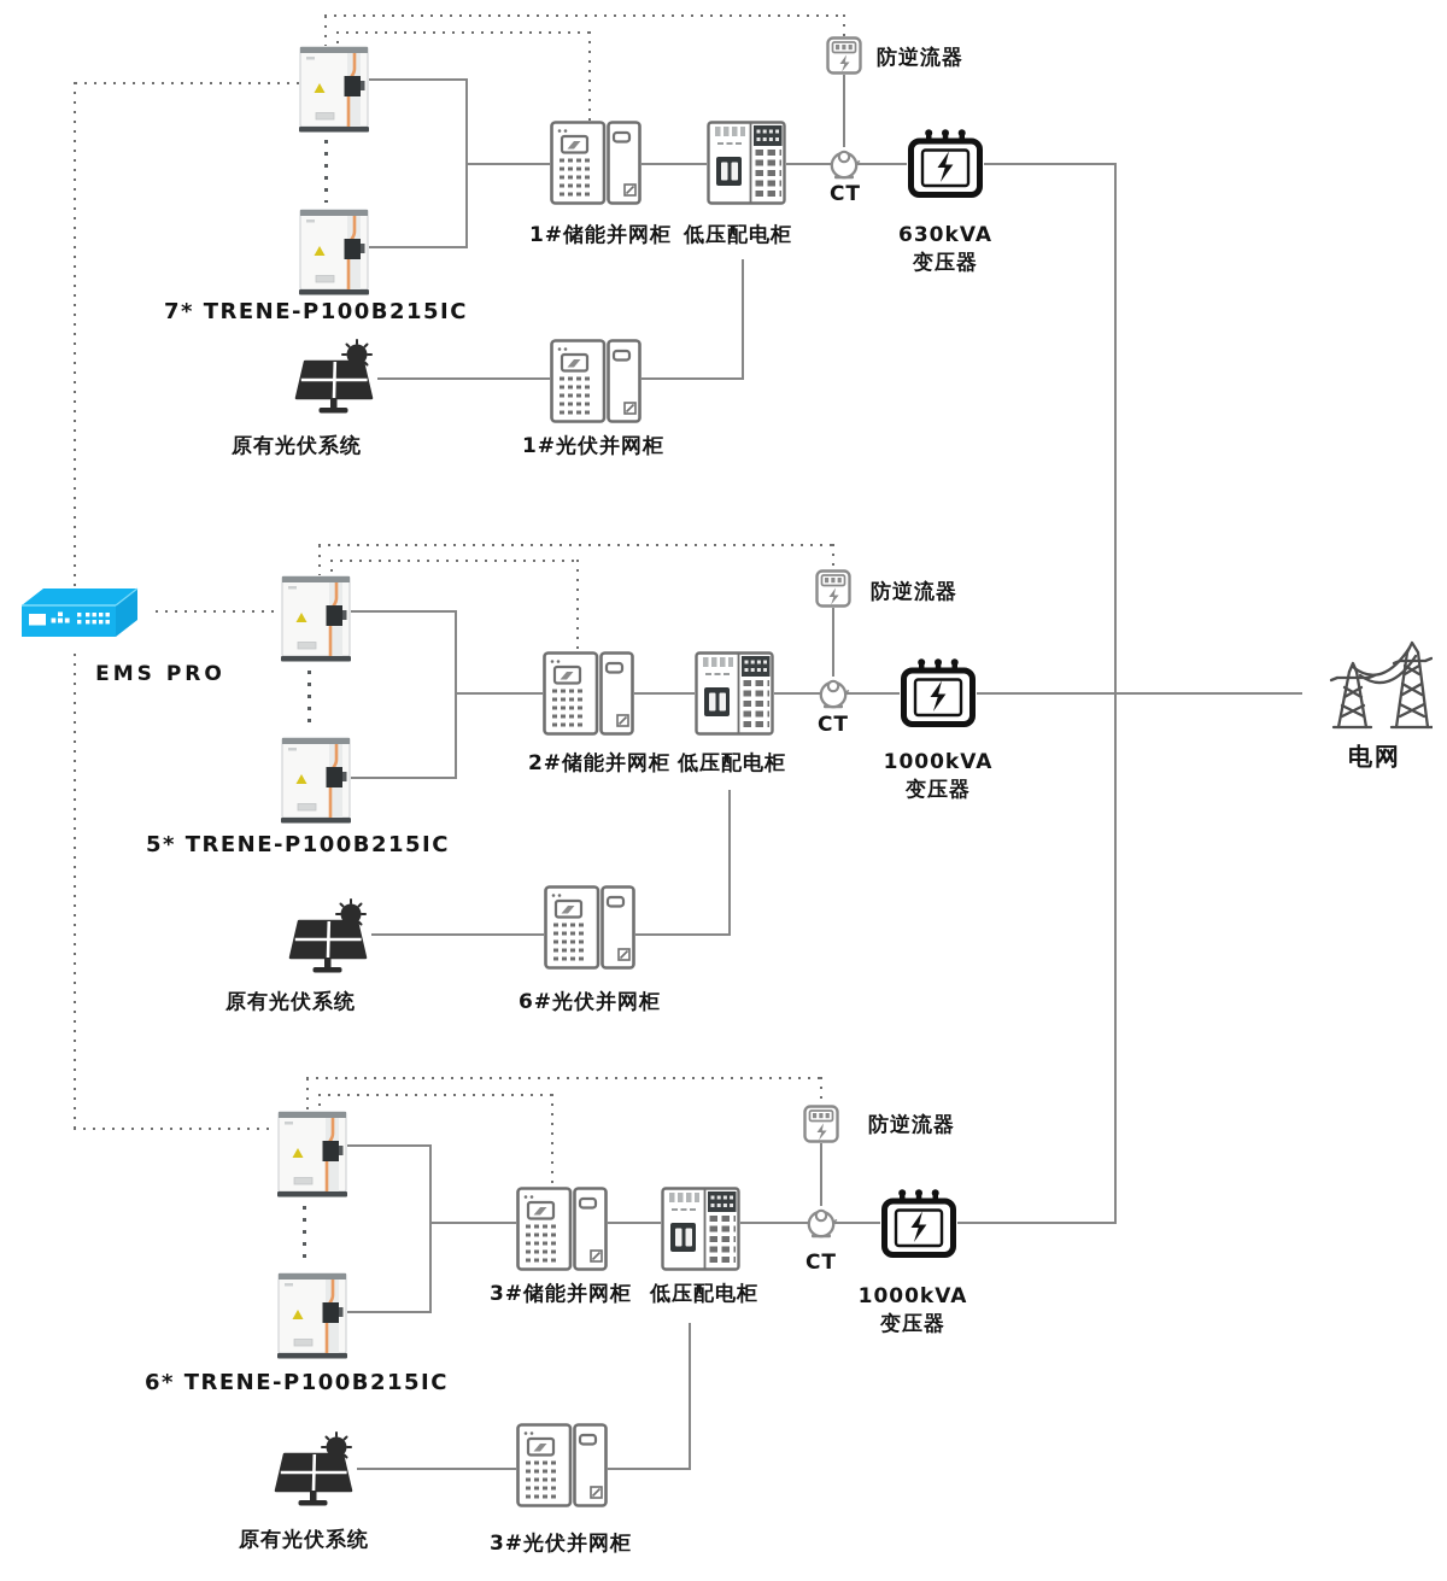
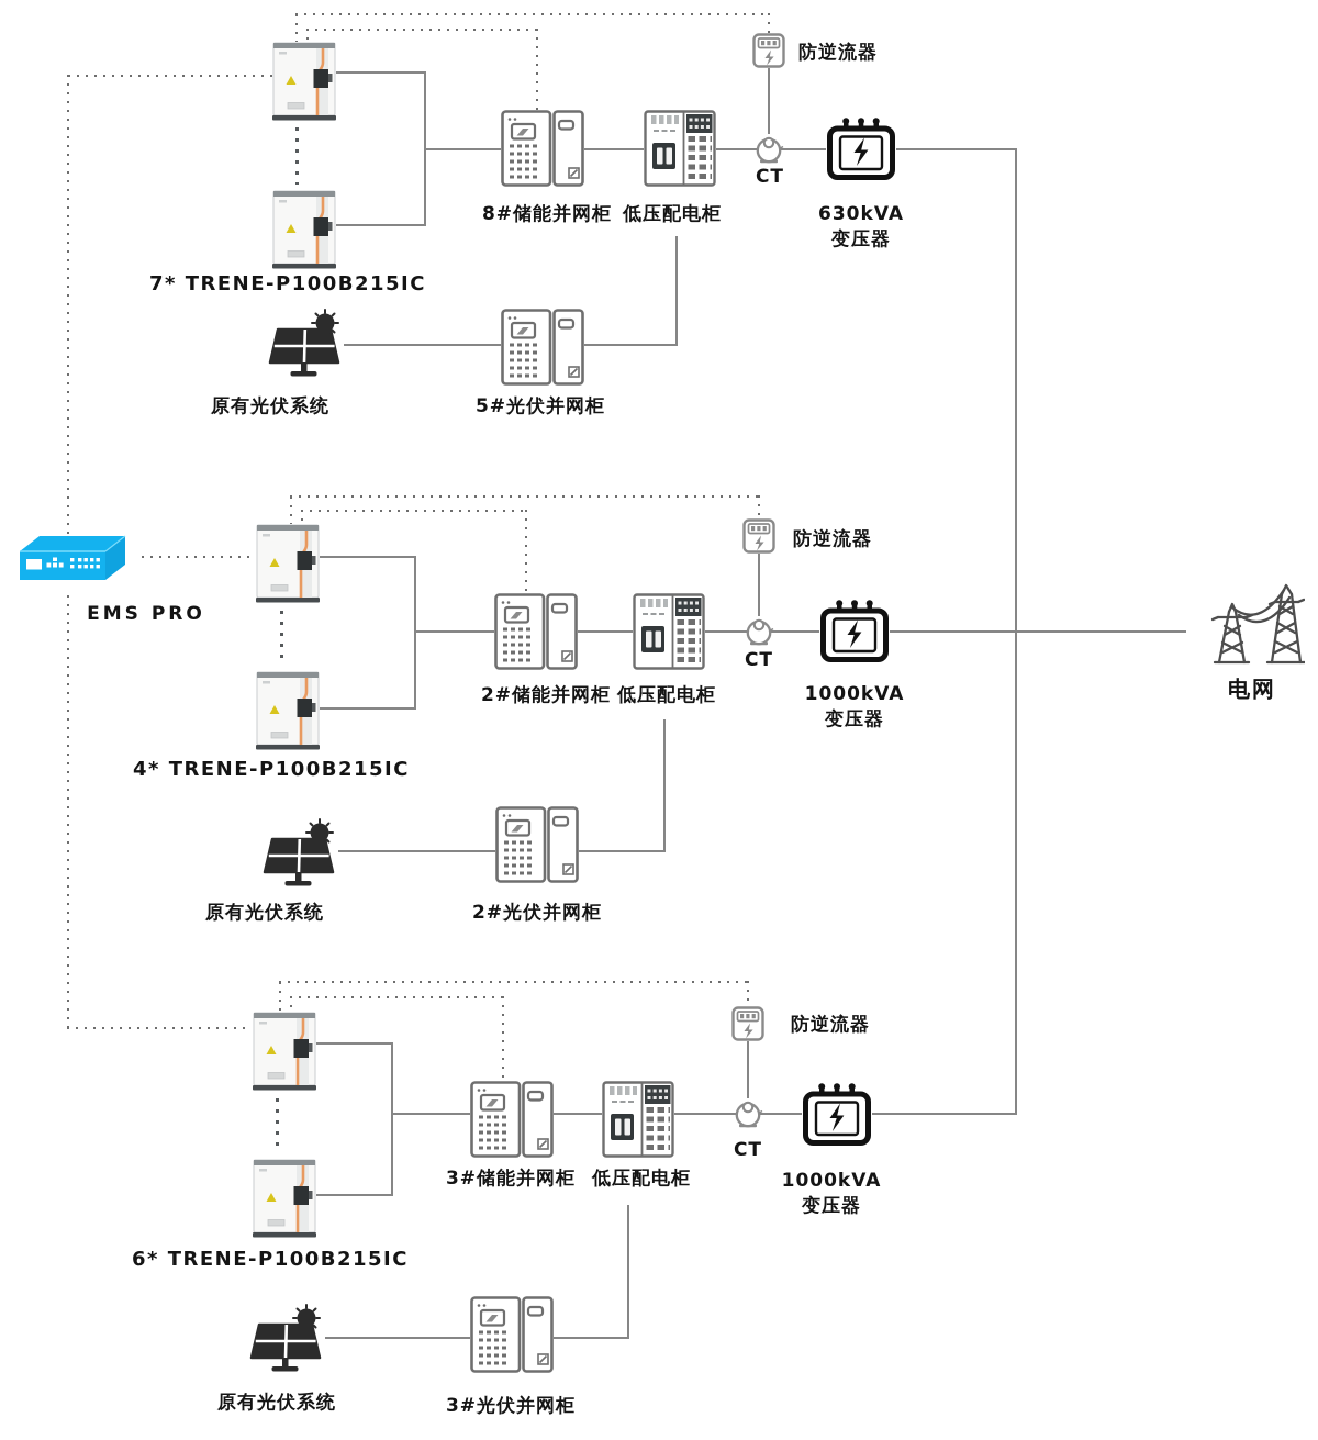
  电网
  EMS PRO
  7* TRENE-P100B215IC
  原有光伏系统
- 1#储能并网柜
+ 8#储能并网柜
  低压配电柜
  防逆流器
  CT
  630kVA
  变压器
- 1#光伏并网柜
+ 5#光伏并网柜
- 5* TRENE-P100B215IC
+ 4* TRENE-P100B215IC
  原有光伏系统
  2#储能并网柜
  低压配电柜
  防逆流器
  CT
  1000kVA
  变压器
- 6#光伏并网柜
+ 2#光伏并网柜
  6* TRENE-P100B215IC
  原有光伏系统
  3#储能并网柜
  低压配电柜
  防逆流器
  CT
  1000kVA
  变压器
  3#光伏并网柜
